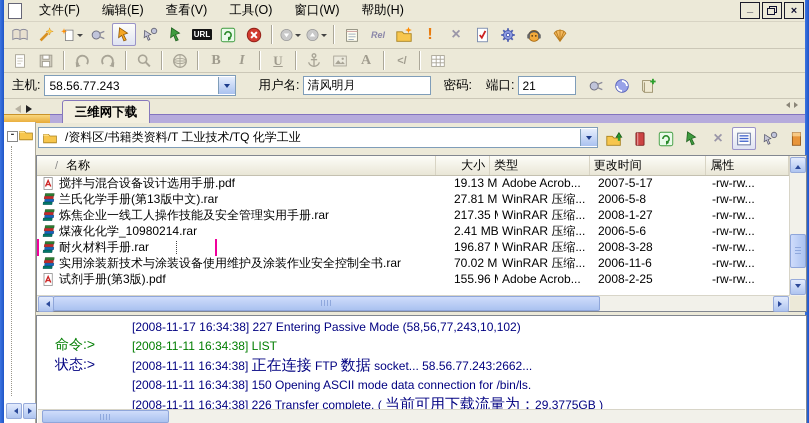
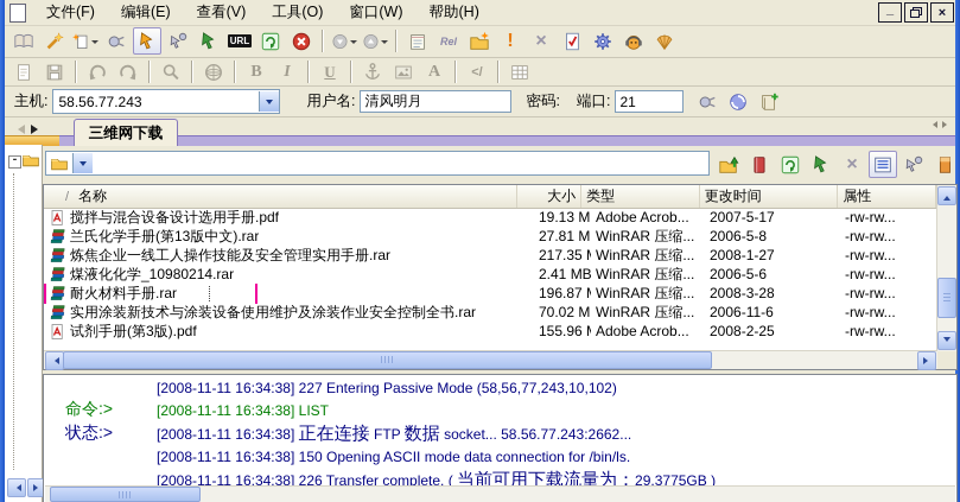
  文件(F)
  编辑(E)
  查看(V)
  工具(O)
  窗口(W)
  帮助(H)
  _
  ×
  URL
  Rel
  !
  ×
  B
  I
  U
  A
  </
  主机:
  58.56.77.243
  用户名:
  清风明月
  密码:
  端口:
  21
  三维网下载
  -
- /资料区/书籍类资料/T 工业技术/TQ 化学工业
  ×
  /
  名称
  大小
  类型
  更改时间
  属性
  搅拌与混合设备设计选用手册.pdf
  19.13 M
  Adobe Acrob...
  2007-5-17
  -rw-rw...
  兰氏化学手册(第13版中文).rar
  27.81 M
  WinRAR 压缩...
  2006-5-8
  -rw-rw...
  炼焦企业一线工人操作技能及安全管理实用手册.rar
  217.35
  WinRAR 压缩...
  2008-1-27
  -rw-rw...
  煤液化化学_10980214.rar
  2.41 MB
  WinRAR 压缩...
  2006-5-6
  -rw-rw...
  耐火材料手册.rar
  196.87
  WinRAR 压缩...
  2008-3-28
  -rw-rw...
  实用涂装新技术与涂装设备使用维护及涂装作业安全控制全书.rar
  70.02 M
  WinRAR 压缩...
  2006-11-6
  -rw-rw...
  试剂手册(第3版).pdf
  155.96
  Adobe Acrob...
  2008-2-25
  -rw-rw...
  命令:>
  状态:>
- [2008-11-17 16:34:38] 227 Entering Passive Mode (58,56,77,243,10,102)
+ [2008-11-11 16:34:38] 227 Entering Passive Mode (58,56,77,243,10,102)
  [2008-11-11 16:34:38] LIST
  [2008-11-11 16:34:38] 正在连接 FTP 数据 socket... 58.56.77.243:2662...
  [2008-11-11 16:34:38] 150 Opening ASCII mode data connection for /bin/ls.
  [2008-11-11 16:34:38] 226 Transfer complete. ( 当前可用下载流量为：29.3775GB )
